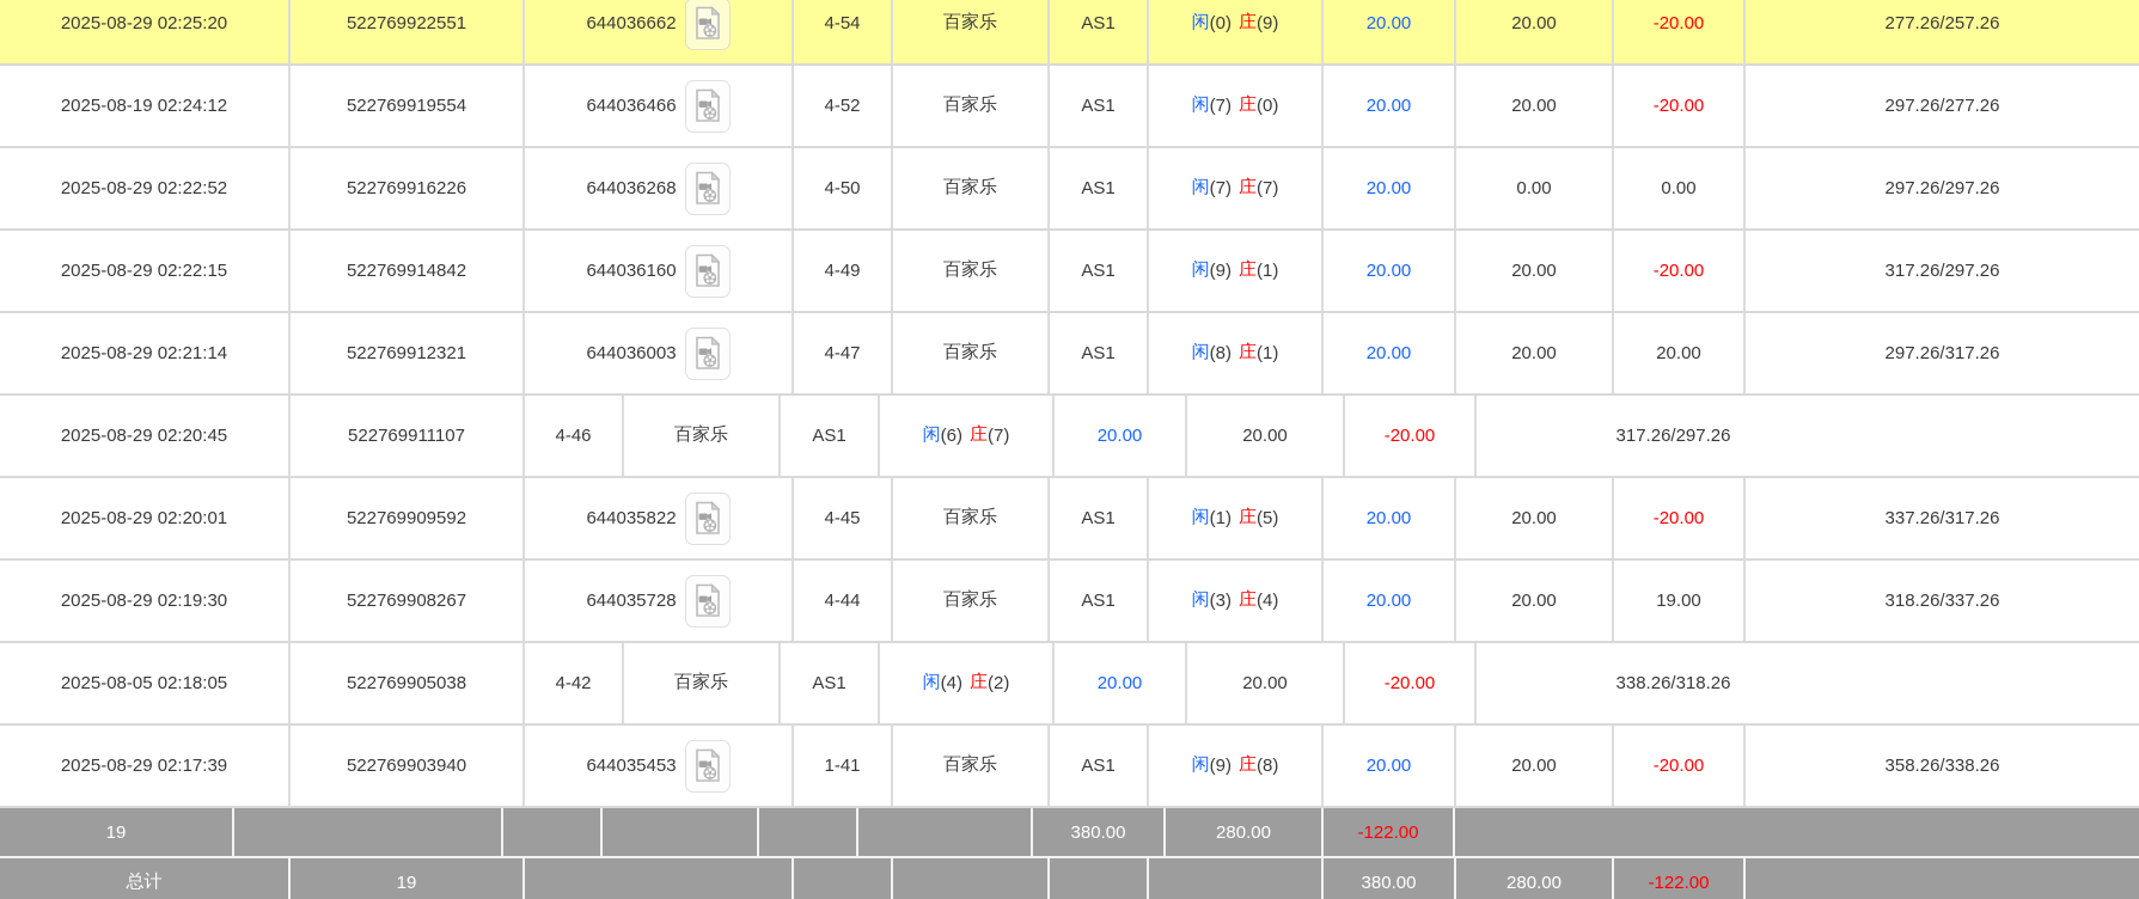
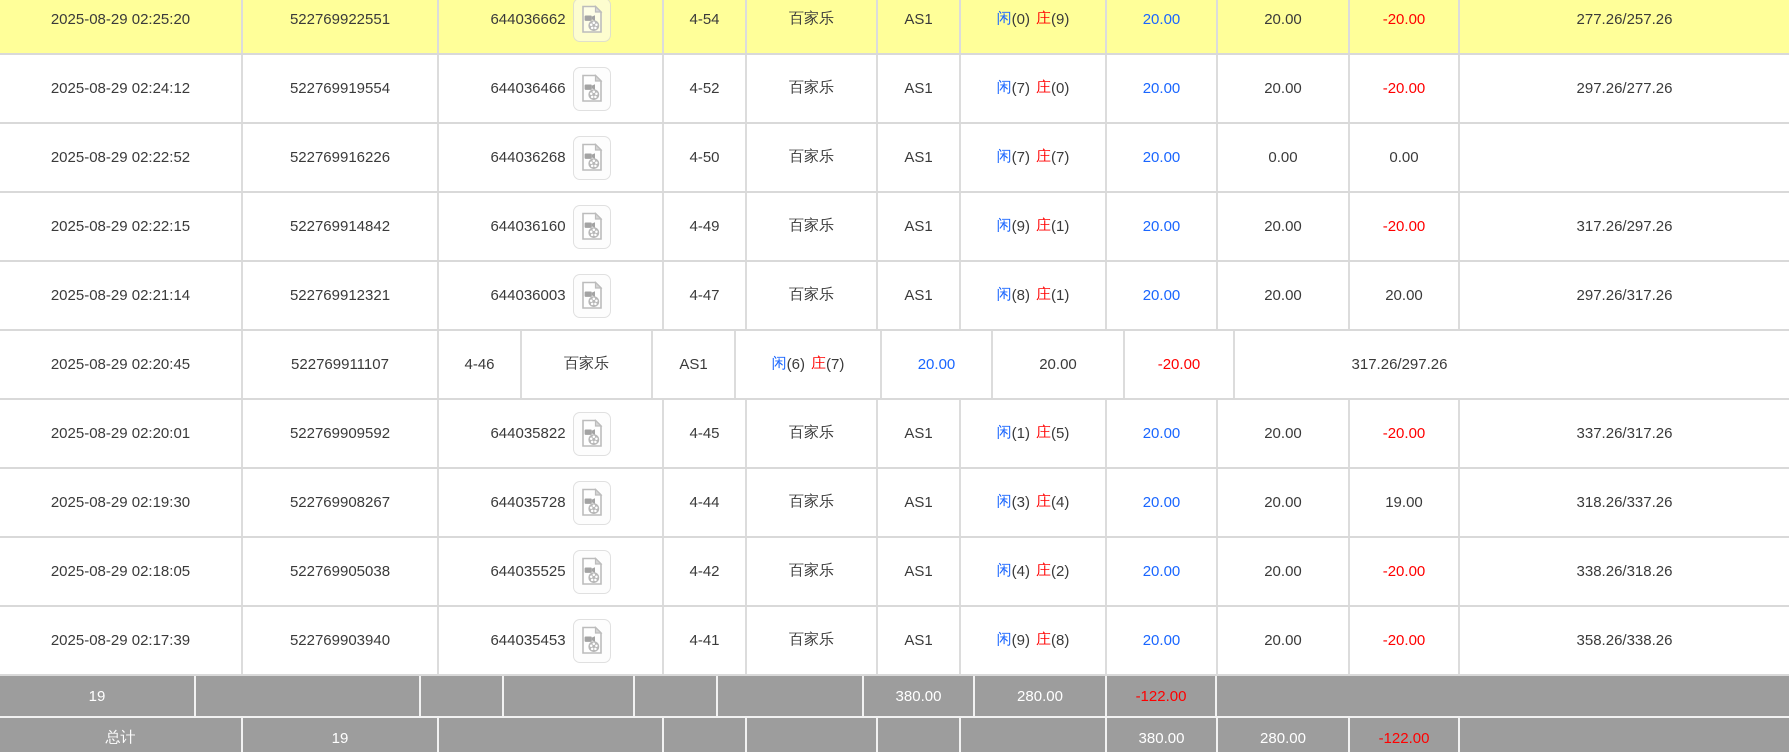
  2025-08-29 02:25:20
  522769922551
  644036662
  4-54
  百家乐
  AS1
  闲
  (0)
  庄
  (9)
  20.00
  20.00
  -20.00
  277.26/257.26
- 2025-08-19 02:24:12
+ 2025-08-29 02:24:12
  522769919554
  644036466
  4-52
  百家乐
  AS1
  闲
  (7)
  庄
  (0)
  20.00
  20.00
  -20.00
  297.26/277.26
  2025-08-29 02:22:52
  522769916226
  644036268
  4-50
  百家乐
  AS1
  闲
  (7)
  庄
  (7)
  20.00
  0.00
  0.00
- 297.26/297.26
  2025-08-29 02:22:15
  522769914842
  644036160
  4-49
  百家乐
  AS1
  闲
  (9)
  庄
  (1)
  20.00
  20.00
  -20.00
  317.26/297.26
  2025-08-29 02:21:14
  522769912321
  644036003
  4-47
  百家乐
  AS1
  闲
  (8)
  庄
  (1)
  20.00
  20.00
  20.00
  297.26/317.26
  2025-08-29 02:20:45
  522769911107
  4-46
  百家乐
  AS1
  闲
  (6)
  庄
  (7)
  20.00
  20.00
  -20.00
  317.26/297.26
  2025-08-29 02:20:01
  522769909592
  644035822
  4-45
  百家乐
  AS1
  闲
  (1)
  庄
  (5)
  20.00
  20.00
  -20.00
  337.26/317.26
  2025-08-29 02:19:30
  522769908267
  644035728
  4-44
  百家乐
  AS1
  闲
  (3)
  庄
  (4)
  20.00
  20.00
  19.00
  318.26/337.26
- 2025-08-05 02:18:05
+ 2025-08-29 02:18:05
  522769905038
+ 644035525
  4-42
  百家乐
  AS1
  闲
  (4)
  庄
  (2)
  20.00
  20.00
  -20.00
  338.26/318.26
  2025-08-29 02:17:39
  522769903940
  644035453
- 1-41
+ 4-41
  百家乐
  AS1
  闲
  (9)
  庄
  (8)
  20.00
  20.00
  -20.00
  358.26/338.26
  19
  380.00
  280.00
  -122.00
  总计
  19
  380.00
  280.00
  -122.00
